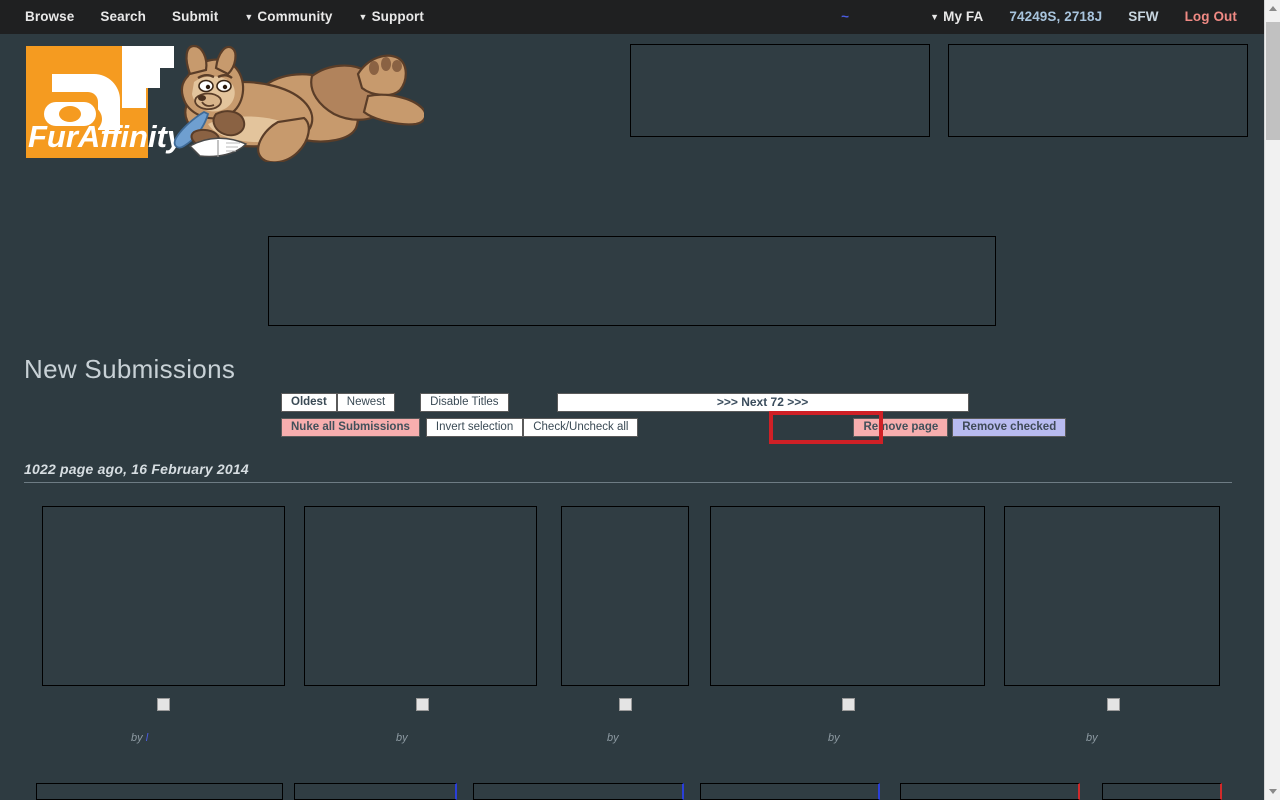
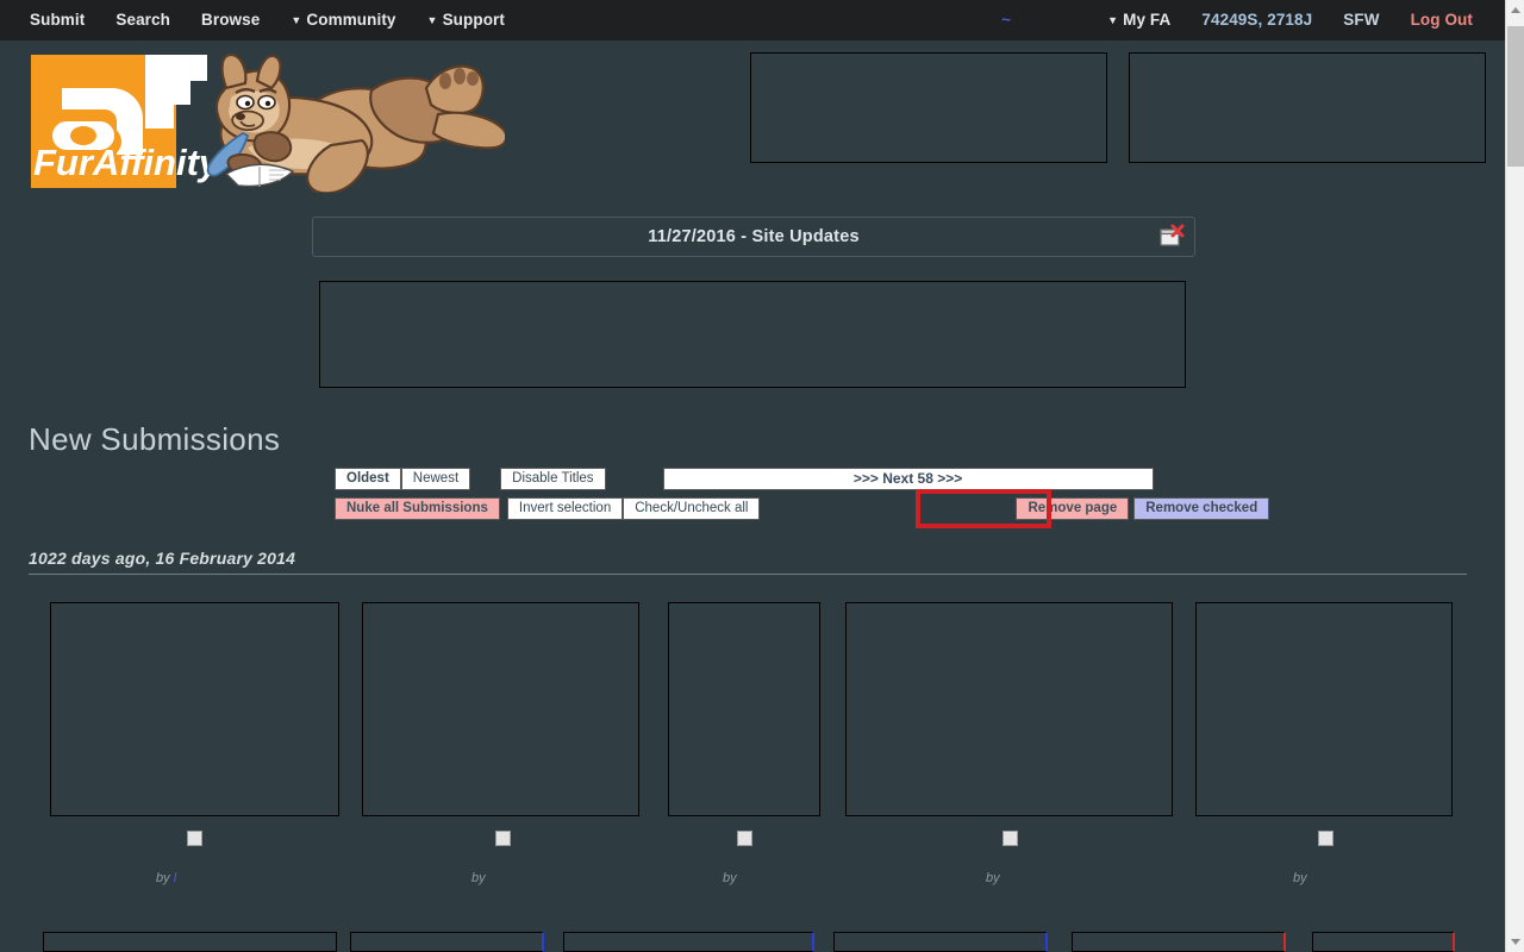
- Browse
+ Submit
  Search
- Submit
+ Browse
  Community
  Support
  ~
  My FA
  74249S, 2718J
  SFW
  Log Out
  FurAffinity
+ 11/27/2016 - Site Updates
  New Submissions
  Oldest
  Newest
  Disable Titles
- >>> Next 72 >>>
+ >>> Next 58 >>>
  Nuke all Submissions
  Invert selection
  Check/Uncheck all
  Remove page
  Remove checked
- 1022 page ago, 16 February 2014
+ 1022 days ago, 16 February 2014
  by l
  by
  by
  by
  by
